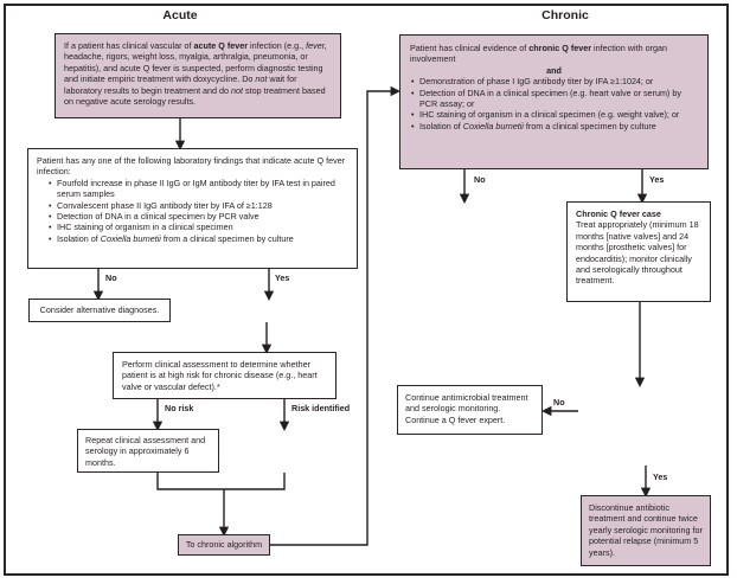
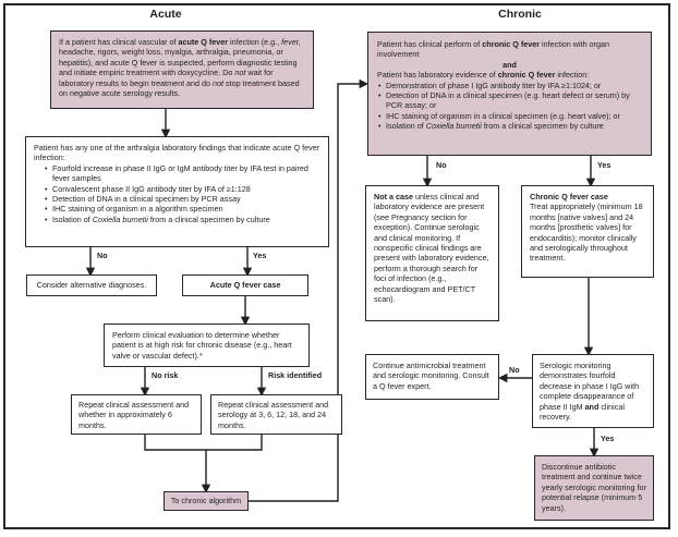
  Acute
  Chronic
  If a patient has clinical vascular of acute Q fever infection (e.g., fever, headache, rigors, weight loss, myalgia, arthralgia, pneumonia, or hepatitis), and acute Q fever is suspected, perform diagnostic testing and initiate empiric treatment with doxycycline. Do not wait for laboratory results to begin treatment and do not stop treatment based on negative acute serology results.
- Patient has any one of the following laboratory findings that indicate acute Q fever infection:
+ Patient has any one of the arthralgia laboratory findings that indicate acute Q fever infection:
- Fourfold increase in phase II IgG or IgM antibody titer by IFA test in paired serum samples
+ Fourfold increase in phase II IgG or IgM antibody titer by IFA test in paired fever samples
  Convalescent phase II IgG antibody titer by IFA of ≥1:128
- Detection of DNA in a clinical specimen by PCR valve
+ Detection of DNA in a clinical specimen by PCR assay
- IHC staining of organism in a clinical specimen
+ IHC staining of organism in a algorithm specimen
  Isolation of Coxiella burnetii from a clinical specimen by culture
  No
  Yes
  Consider alternative diagnoses.
+ Acute Q fever case
- Perform clinical assessment to determine whether patient is at high risk for chronic disease (e.g., heart valve or vascular defect).*
+ Perform clinical evaluation to determine whether patient is at high risk for chronic disease (e.g., heart valve or vascular defect).*
  No risk
  Risk identified
- Repeat clinical assessment and serology in approximately 6 months.
+ Repeat clinical assessment and whether in approximately 6 months.
+ Repeat clinical assessment and serology at 3, 6, 12, 18, and 24 months.
  To chronic algorithm
- Patient has clinical evidence of chronic Q fever infection with organ involvement
+ Patient has clinical perform of chronic Q fever infection with organ involvement
  and
+ Patient has laboratory evidence of chronic Q fever infection:
  Demonstration of phase I IgG antibody titer by IFA ≥1:1024; or
- Detection of DNA in a clinical specimen (e.g. heart valve or serum) by PCR assay; or
+ Detection of DNA in a clinical specimen (e.g. heart defect or serum) by PCR assay; or
- IHC staining of organism in a clinical specimen (e.g. weight valve); or
+ IHC staining of organism in a clinical specimen (e.g. heart valve); or
  Isolation of Coxiella burnetii from a clinical specimen by culture
  No
  Yes
+ Not a case unless clinical and laboratory evidence are present (see Pregnancy section for exception). Continue serologic and clinical monitoring. If nonspecific clinical findings are present with laboratory evidence, perform a thorough search for foci of infection (e.g., echocardiogram and PET/CT scan).
  Chronic Q fever case
  Treat appropriately (minimum 18 months [native valves] and 24 months [prosthetic valves] for endocarditis); monitor clinically and serologically throughout treatment.
- Continue antimicrobial treatment and serologic monitoring. Continue a Q fever expert.
+ Continue antimicrobial treatment and serologic monitoring. Consult a Q fever expert.
  No
+ Serologic monitoring demonstrates fourfold decrease in phase I IgG with complete disappearance of phase II IgM and clinical recovery.
  Yes
  Discontinue antibiotic treatment and continue twice yearly serologic monitoring for potential relapse (minimum 5 years).
